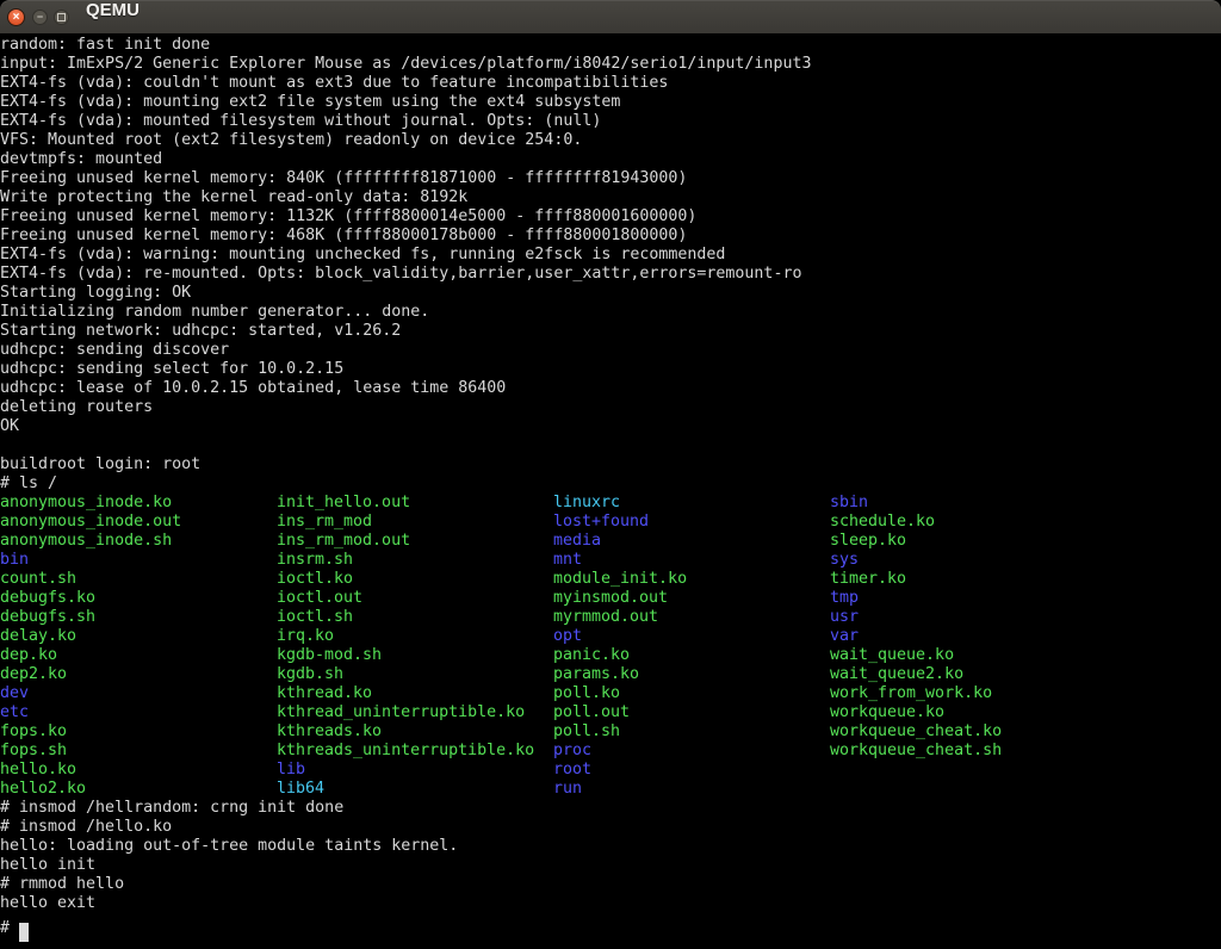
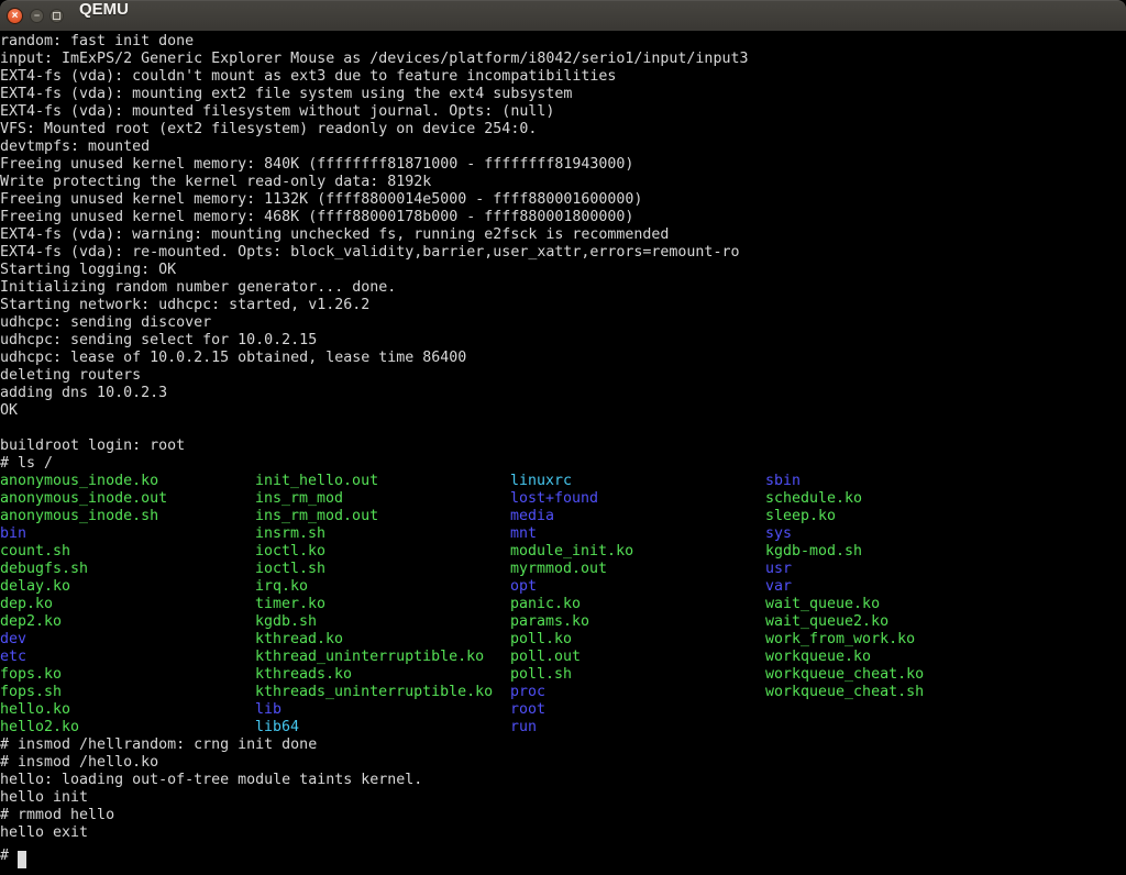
  ×
  −
  QEMU
  random: fast init done
  input: ImExPS/2 Generic Explorer Mouse as /devices/platform/i8042/serio1/input/input3
  EXT4-fs (vda): couldn't mount as ext3 due to feature incompatibilities
  EXT4-fs (vda): mounting ext2 file system using the ext4 subsystem
  EXT4-fs (vda): mounted filesystem without journal. Opts: (null)
  VFS: Mounted root (ext2 filesystem) readonly on device 254:0.
  devtmpfs: mounted
  Freeing unused kernel memory: 840K (ffffffff81871000 - ffffffff81943000)
  Write protecting the kernel read-only data: 8192k
  Freeing unused kernel memory: 1132K (ffff8800014e5000 - ffff880001600000)
  Freeing unused kernel memory: 468K (ffff88000178b000 - ffff880001800000)
  EXT4-fs (vda): warning: mounting unchecked fs, running e2fsck is recommended
  EXT4-fs (vda): re-mounted. Opts: block_validity,barrier,user_xattr,errors=remount-ro
  Starting logging: OK
  Initializing random number generator... done.
  Starting network: udhcpc: started, v1.26.2
  udhcpc: sending discover
  udhcpc: sending select for 10.0.2.15
  udhcpc: lease of 10.0.2.15 obtained, lease time 86400
  deleting routers
+ adding dns 10.0.2.3
  OK
  buildroot login: root
  # ls /
  anonymous_inode.ko
  init_hello.out
  linuxrc
  sbin
  anonymous_inode.out
  ins_rm_mod
  lost+found
  schedule.ko
  anonymous_inode.sh
  ins_rm_mod.out
  media
  sleep.ko
  bin
  insrm.sh
  mnt
  sys
  count.sh
  ioctl.ko
  module_init.ko
- timer.ko
+ kgdb-mod.sh
- debugfs.ko
- ioctl.out
- myinsmod.out
- tmp
  debugfs.sh
  ioctl.sh
  myrmmod.out
  usr
  delay.ko
  irq.ko
  opt
  var
  dep.ko
- kgdb-mod.sh
+ timer.ko
  panic.ko
  wait_queue.ko
  dep2.ko
  kgdb.sh
  params.ko
  wait_queue2.ko
  dev
  kthread.ko
  poll.ko
  work_from_work.ko
  etc
  kthread_uninterruptible.ko
  poll.out
  workqueue.ko
  fops.ko
  kthreads.ko
  poll.sh
  workqueue_cheat.ko
  fops.sh
  kthreads_uninterruptible.ko
  proc
  workqueue_cheat.sh
  hello.ko
  lib
  root
  hello2.ko
  lib64
  run
  # insmod /hellrandom: crng init done
  # insmod /hello.ko
  hello: loading out-of-tree module taints kernel.
  hello init
  # rmmod hello
  hello exit
  #
